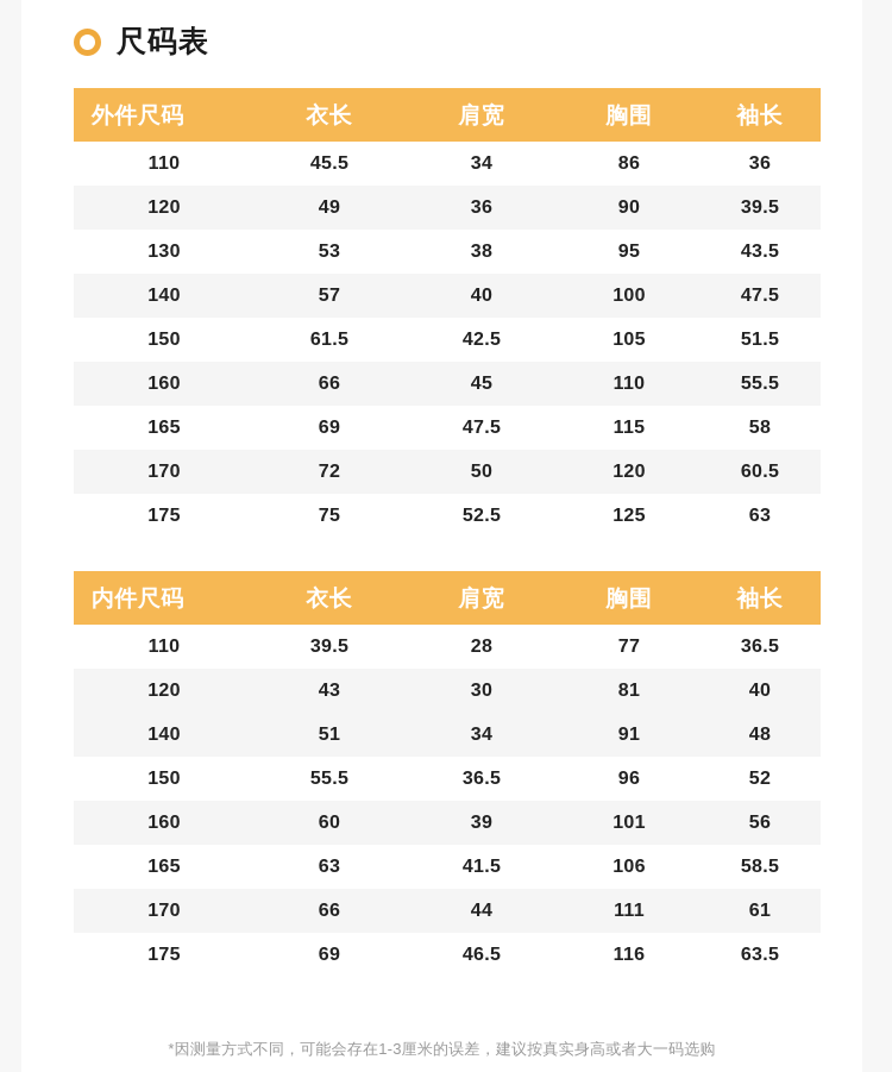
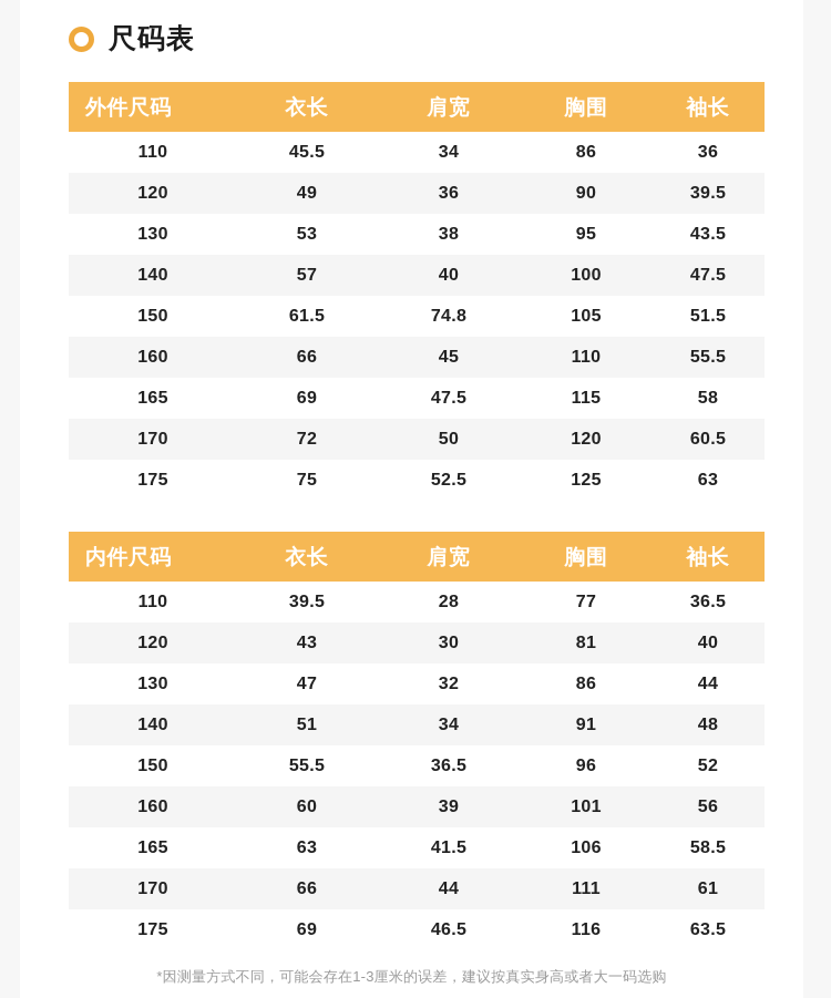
  尺码表
  外件尺码	衣长	肩宽	胸围	袖长
  110	45.5	34	86	36
  120	49	36	90	39.5
  130	53	38	95	43.5
  140	57	40	100	47.5
- 150	61.5	42.5	105	51.5
+ 150	61.5	74.8	105	51.5
  160	66	45	110	55.5
  165	69	47.5	115	58
  170	72	50	120	60.5
  175	75	52.5	125	63
  内件尺码	衣长	肩宽	胸围	袖长
  110	39.5	28	77	36.5
  120	43	30	81	40
+ 130	47	32	86	44
  140	51	34	91	48
  150	55.5	36.5	96	52
  160	60	39	101	56
  165	63	41.5	106	58.5
  170	66	44	111	61
  175	69	46.5	116	63.5
  *因测量方式不同，可能会存在1-3厘米的误差，建议按真实身高或者大一码选购
